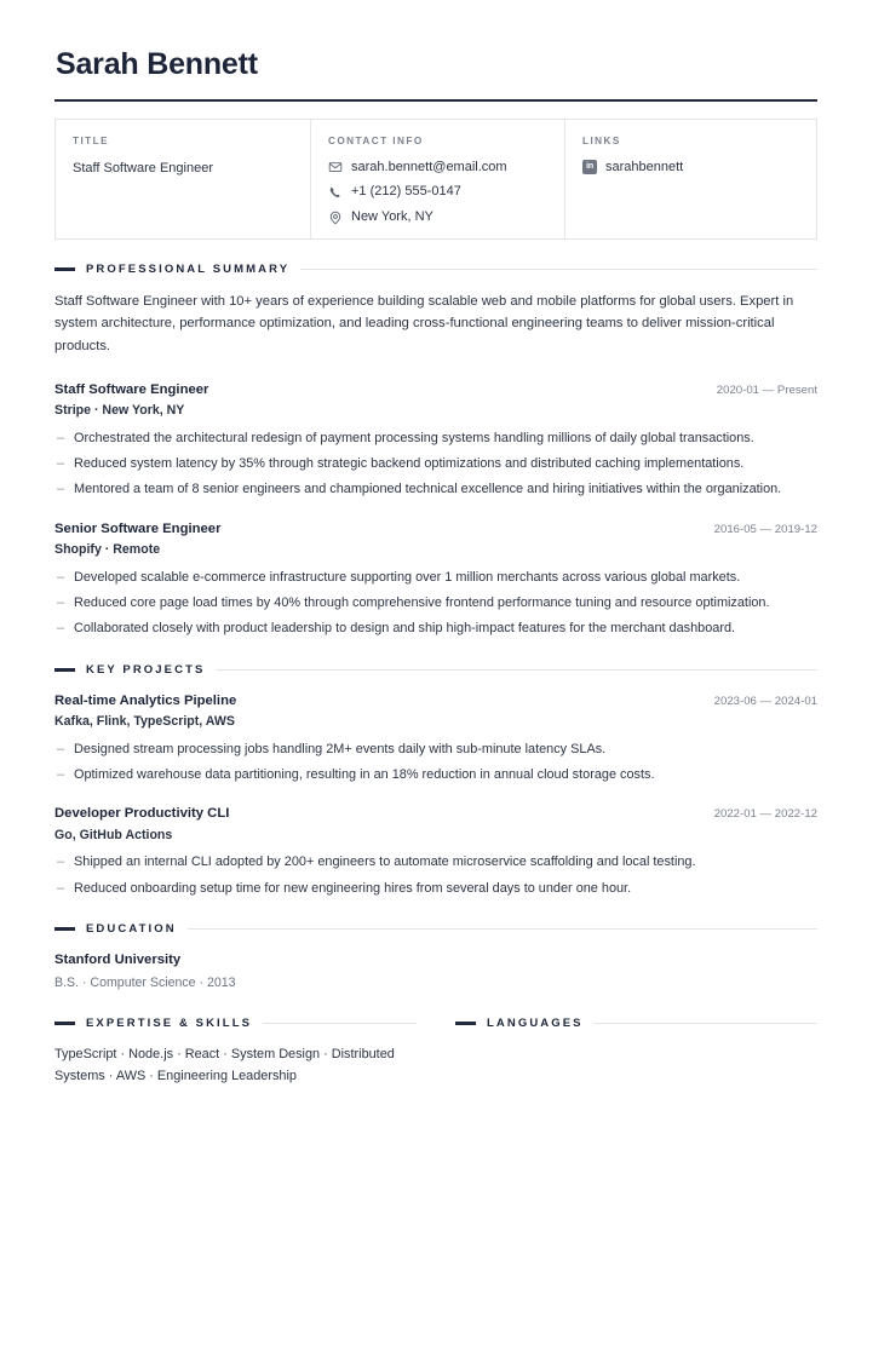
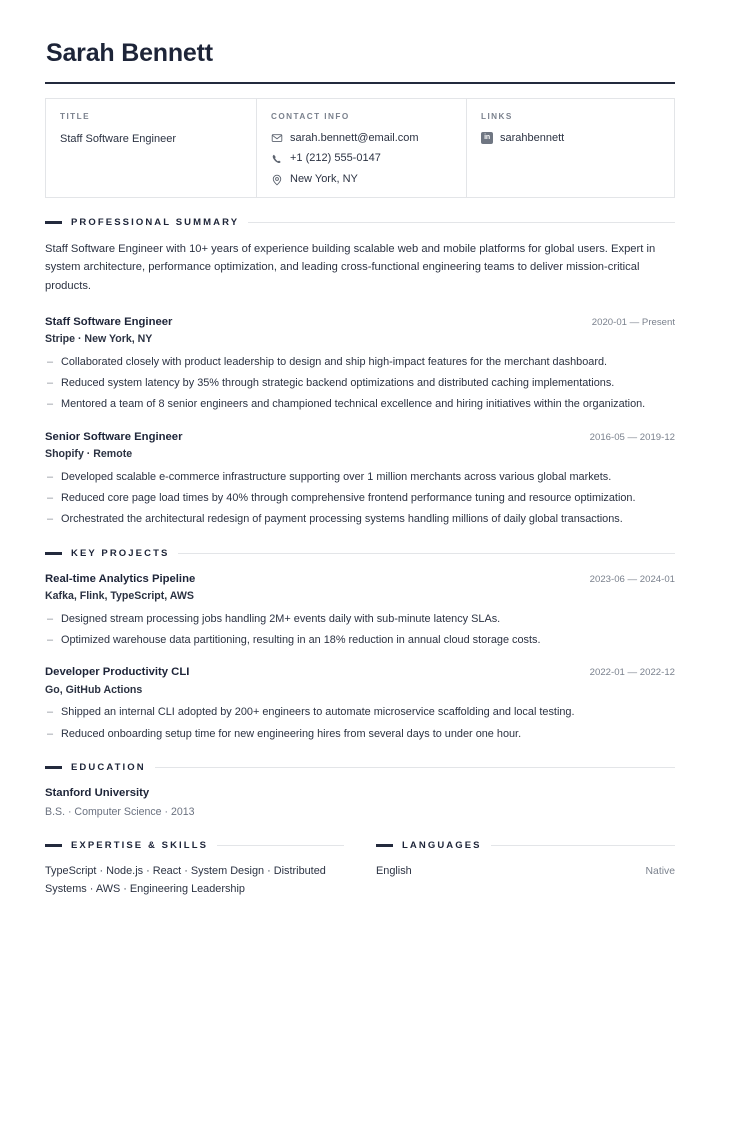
  Sarah Bennett
  TITLE
  Staff Software Engineer
  CONTACT INFO
  sarah.bennett@email.com
  +1 (212) 555-0147
  New York, NY
  LINKS
  sarahbennett
  PROFESSIONAL SUMMARY
  Staff Software Engineer with 10+ years of experience building scalable web and mobile platforms for global users. Expert in system architecture, performance optimization, and leading cross-functional engineering teams to deliver mission-critical products.
  Staff Software Engineer
  2020-01 — Present
  Stripe · New York, NY
- Orchestrated the architectural redesign of payment processing systems handling millions of daily global transactions.
+ Collaborated closely with product leadership to design and ship high-impact features for the merchant dashboard.
  Reduced system latency by 35% through strategic backend optimizations and distributed caching implementations.
  Mentored a team of 8 senior engineers and championed technical excellence and hiring initiatives within the organization.
  Senior Software Engineer
  2016-05 — 2019-12
  Shopify · Remote
  Developed scalable e-commerce infrastructure supporting over 1 million merchants across various global markets.
  Reduced core page load times by 40% through comprehensive frontend performance tuning and resource optimization.
- Collaborated closely with product leadership to design and ship high-impact features for the merchant dashboard.
+ Orchestrated the architectural redesign of payment processing systems handling millions of daily global transactions.
  KEY PROJECTS
  Real-time Analytics Pipeline
  2023-06 — 2024-01
  Kafka, Flink, TypeScript, AWS
  Designed stream processing jobs handling 2M+ events daily with sub-minute latency SLAs.
  Optimized warehouse data partitioning, resulting in an 18% reduction in annual cloud storage costs.
  Developer Productivity CLI
  2022-01 — 2022-12
  Go, GitHub Actions
  Shipped an internal CLI adopted by 200+ engineers to automate microservice scaffolding and local testing.
  Reduced onboarding setup time for new engineering hires from several days to under one hour.
  EDUCATION
  Stanford University
  B.S. · Computer Science · 2013
  EXPERTISE & SKILLS
  TypeScript · Node.js · React · System Design · Distributed Systems · AWS · Engineering Leadership
  LANGUAGES
+ English
+ Native
